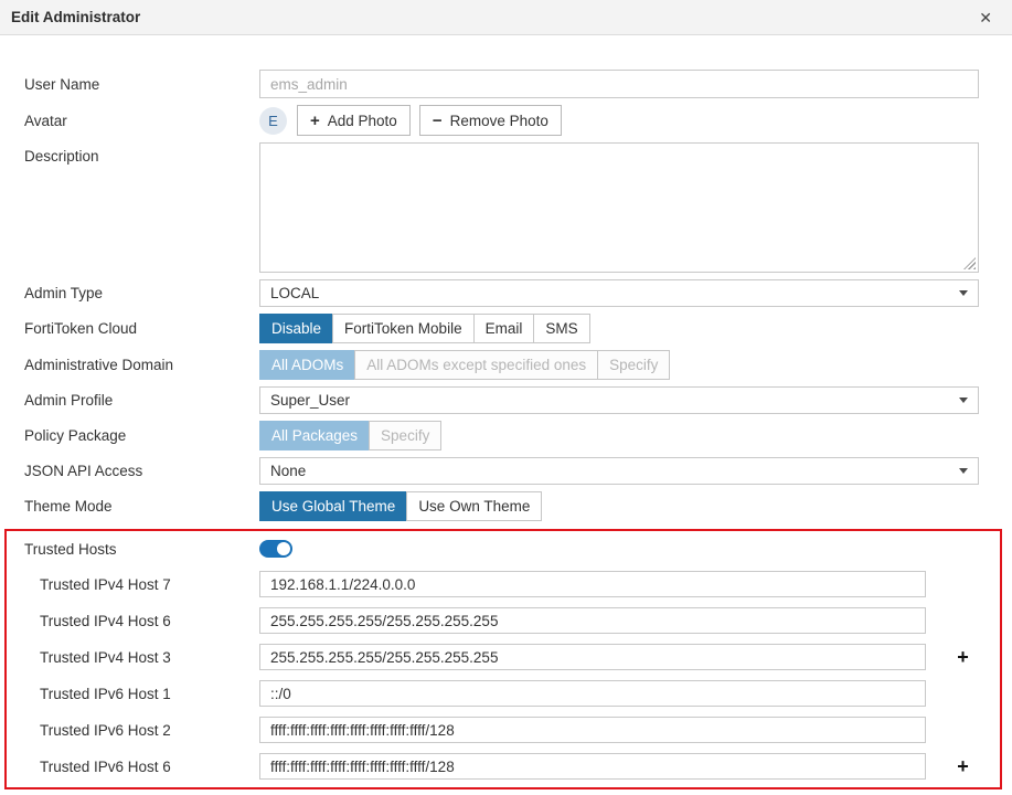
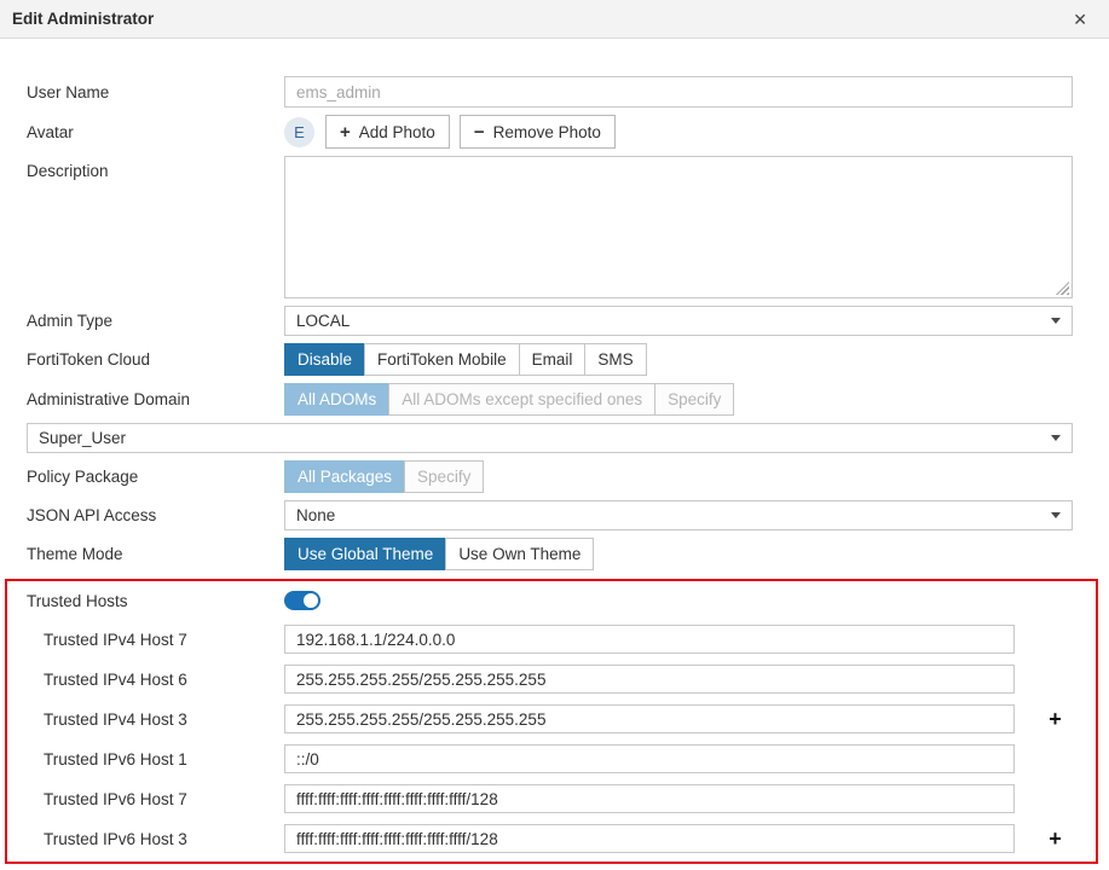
  Edit Administrator
  ✕
  User Name
  ems_admin
  Avatar
  E
  +
  Add Photo
  −
  Remove Photo
  Description
  Admin Type
  LOCAL
  FortiToken Cloud
  Disable
  FortiToken Mobile
  Email
  SMS
  Administrative Domain
  All ADOMs
  All ADOMs except specified ones
  Specify
- Admin Profile
  Super_User
  Policy Package
  All Packages
  Specify
  JSON API Access
  None
  Theme Mode
  Use Global Theme
  Use Own Theme
  Trusted Hosts
  Trusted IPv4 Host 7
  192.168.1.1/224.0.0.0
  Trusted IPv4 Host 6
  255.255.255.255/255.255.255.255
  Trusted IPv4 Host 3
  255.255.255.255/255.255.255.255
  +
  Trusted IPv6 Host 1
  ::/0
- Trusted IPv6 Host 2
+ Trusted IPv6 Host 7
  ffff:ffff:ffff:ffff:ffff:ffff:ffff:ffff/128
- Trusted IPv6 Host 6
+ Trusted IPv6 Host 3
  ffff:ffff:ffff:ffff:ffff:ffff:ffff:ffff/128
  +
